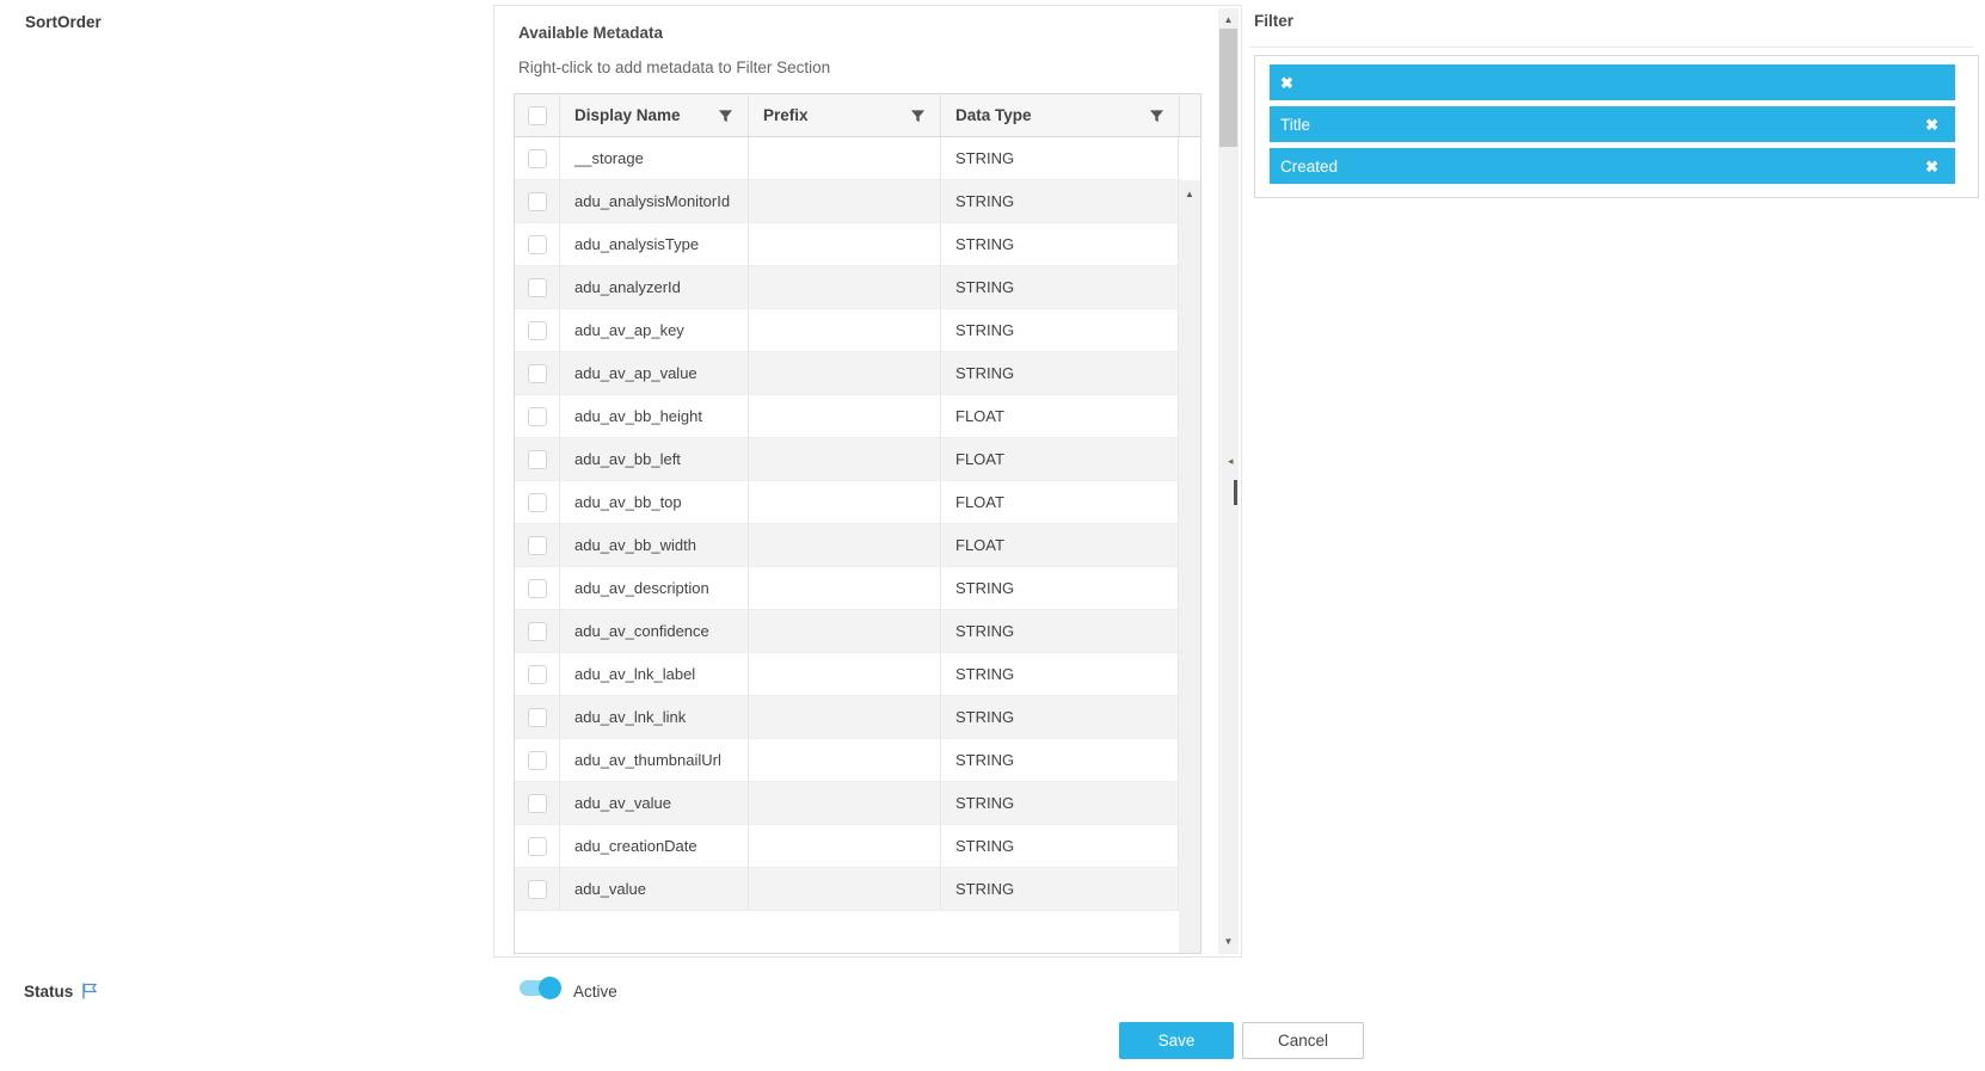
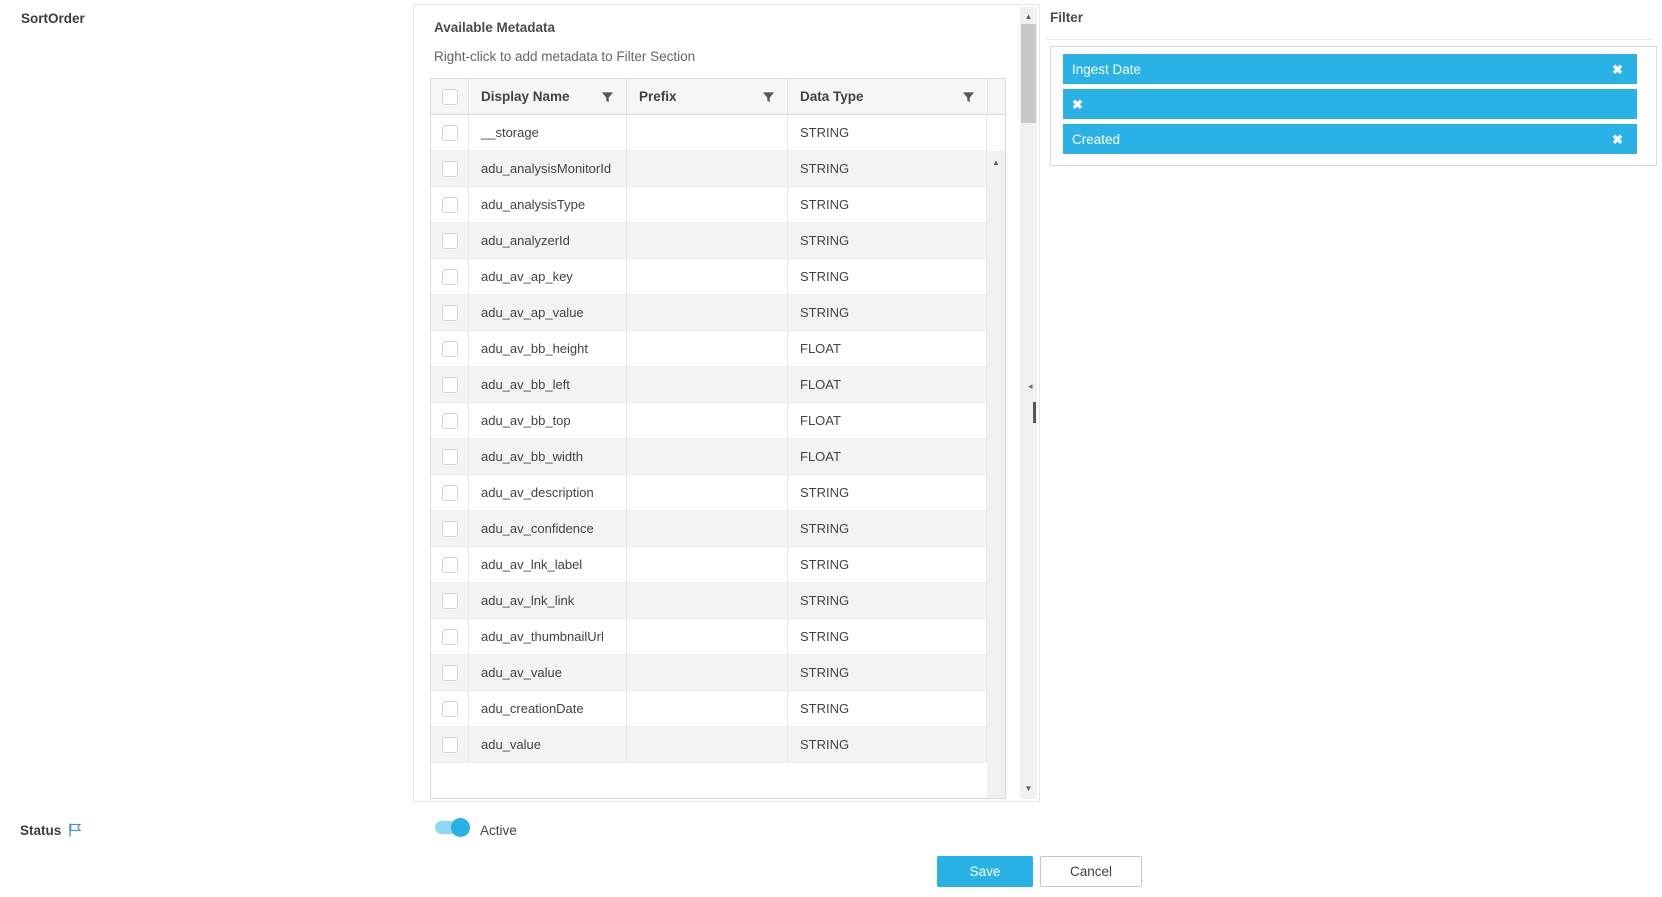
  SortOrder
  Available Metadata
  Right-click to add metadata to Filter Section
  Display Name
  Prefix
  Data Type
  __storage
  STRING
  adu_analysisMonitorId
  STRING
  adu_analysisType
  STRING
  adu_analyzerId
  STRING
  adu_av_ap_key
  STRING
  adu_av_ap_value
  STRING
  adu_av_bb_height
  FLOAT
  adu_av_bb_left
  FLOAT
  adu_av_bb_top
  FLOAT
  adu_av_bb_width
  FLOAT
  adu_av_description
  STRING
  adu_av_confidence
  STRING
  adu_av_lnk_label
  STRING
  adu_av_lnk_link
  STRING
  adu_av_thumbnailUrl
  STRING
  adu_av_value
  STRING
  adu_creationDate
  STRING
  adu_value
  STRING
  ▲
  ▲
  ▼
  ◂
  Filter
+ Ingest Date
  ✖
- Title
  ✖
  Created
  ✖
  Status
  Active
  Save
  Cancel
